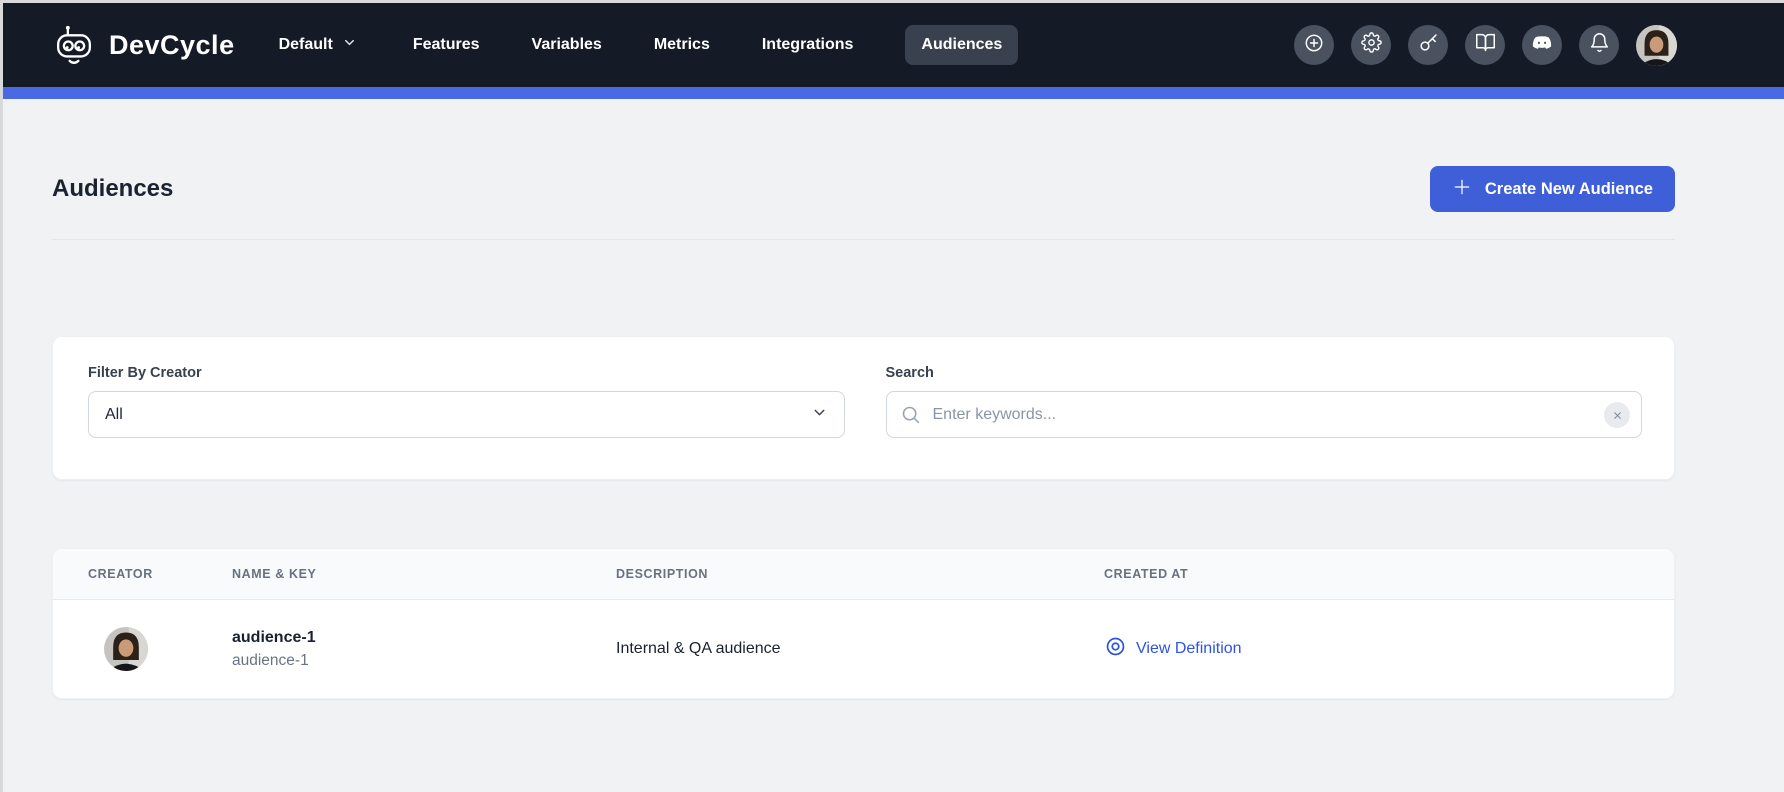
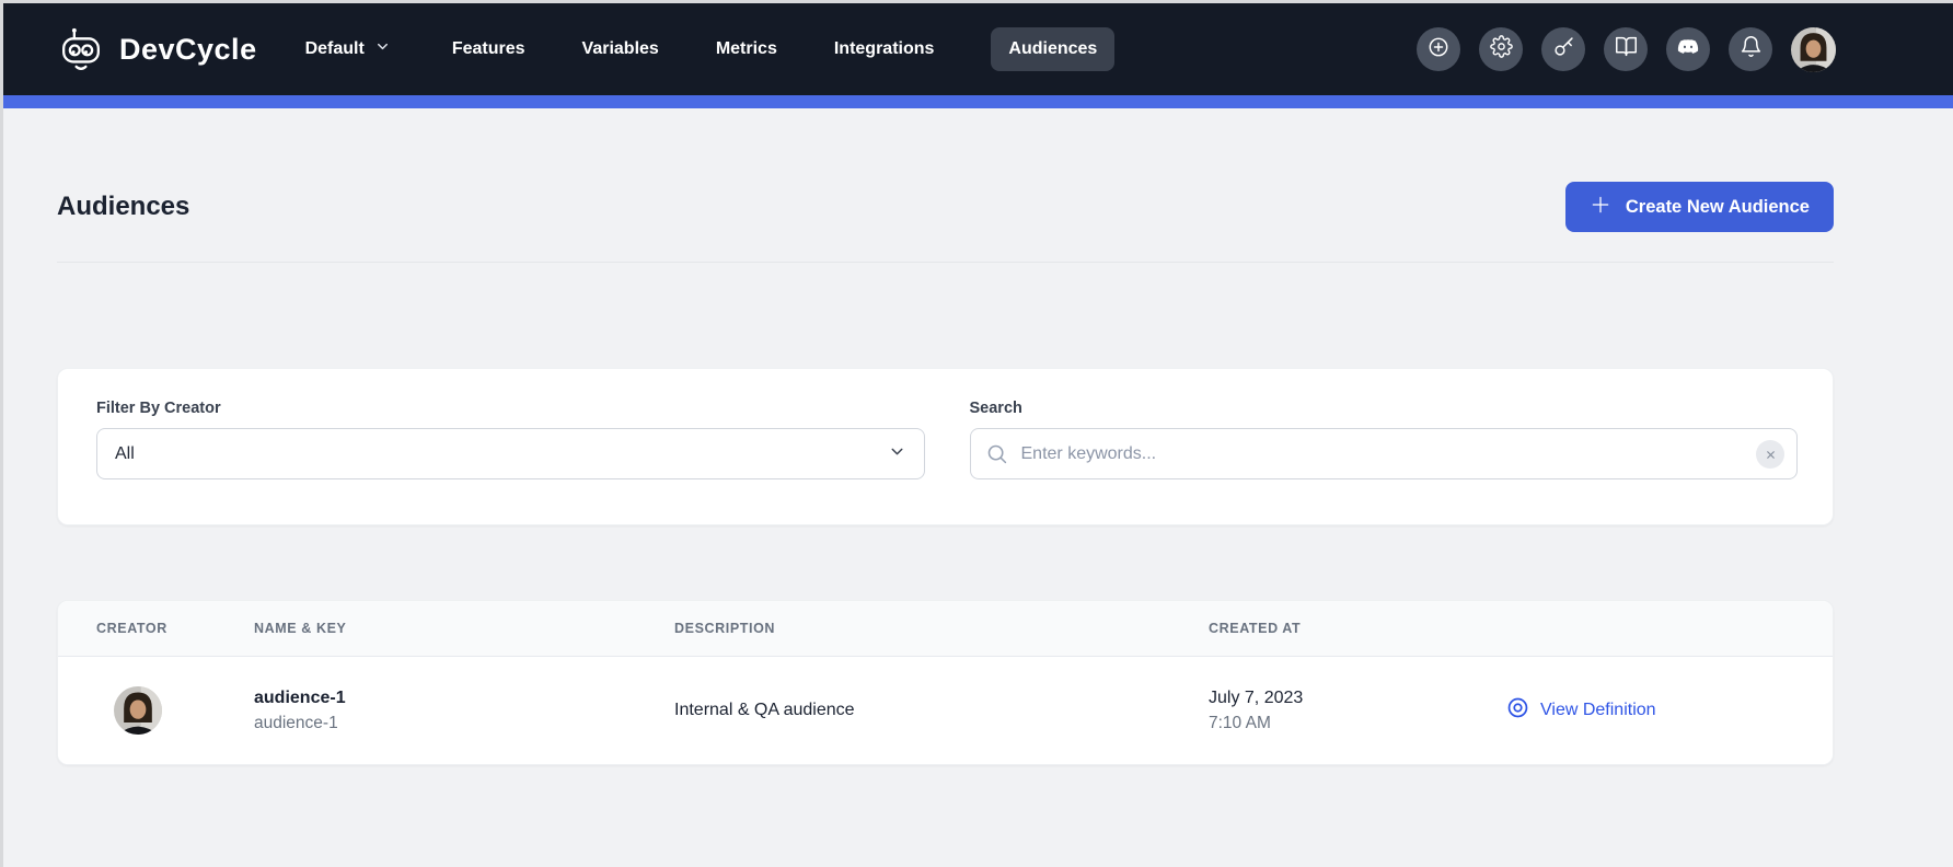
  DevCycle
  Default
  Features
  Variables
  Metrics
  Integrations
  Audiences
  Audiences
  Create New Audience
  Filter By Creator
  All
  Search
  Enter keywords...
  CREATOR
  NAME & KEY
  DESCRIPTION
  CREATED AT
  audience-1
  audience-1
  Internal & QA audience
+ July 7, 2023
+ 7:10 AM
  View Definition
